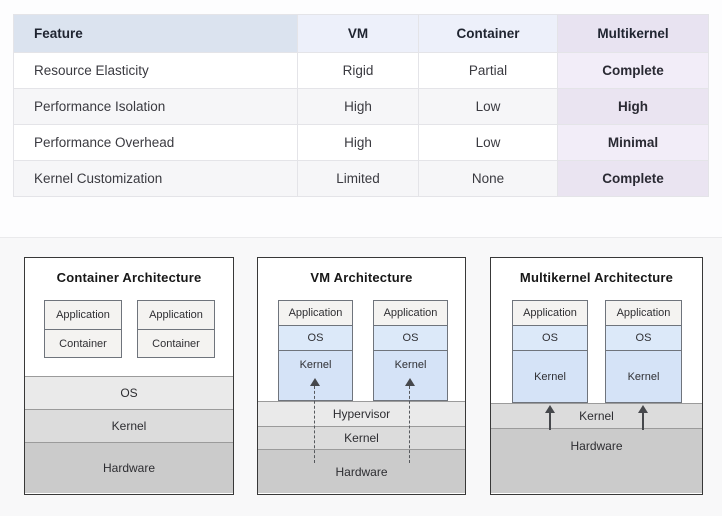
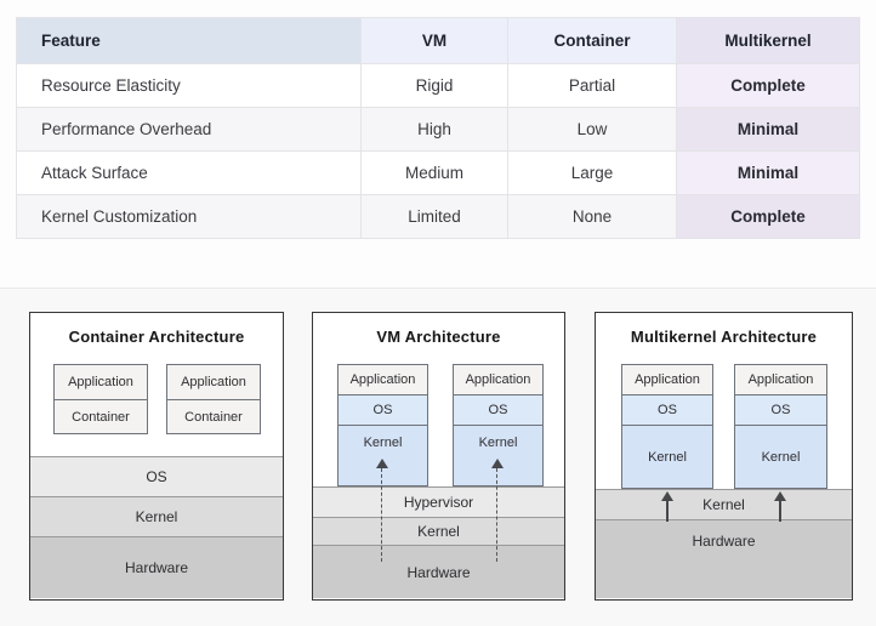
  Feature	VM	Container	Multikernel
  Resource Elasticity	Rigid	Partial	Complete
- Performance Isolation	High	Low	High
  Performance Overhead	High	Low	Minimal
+ Attack Surface	Medium	Large	Minimal
  Kernel Customization	Limited	None	Complete
  Container Architecture
  OS
  Kernel
  Hardware
  Application
  Container
  Application
  Container
  VM Architecture
  Hypervisor
  Kernel
  Hardware
  Application
  OS
  Kernel
  Application
  OS
  Kernel
  Multikernel Architecture
  Kernel
  Hardware
  Application
  OS
  Kernel
  Application
  OS
  Kernel
